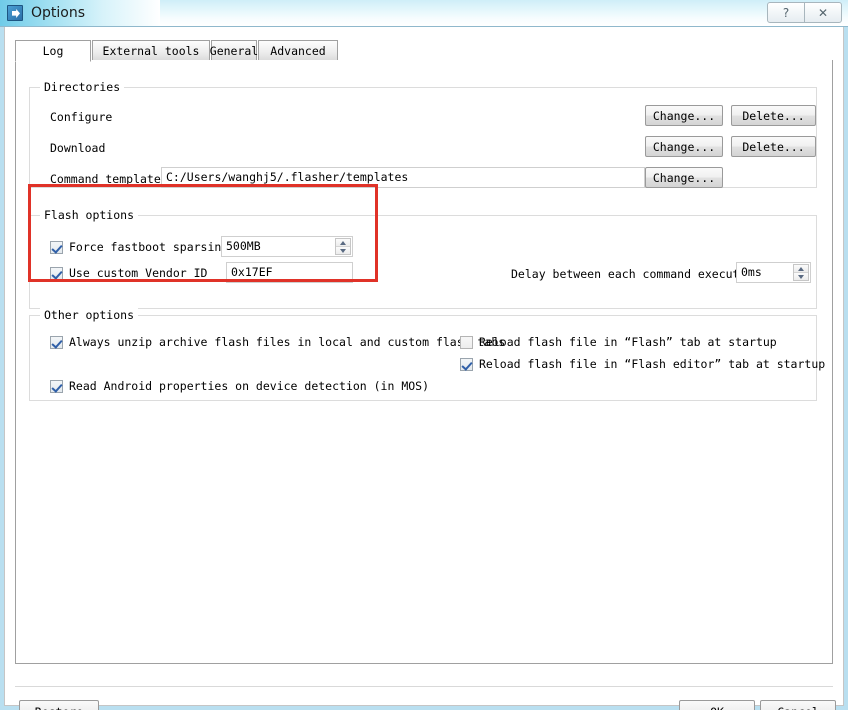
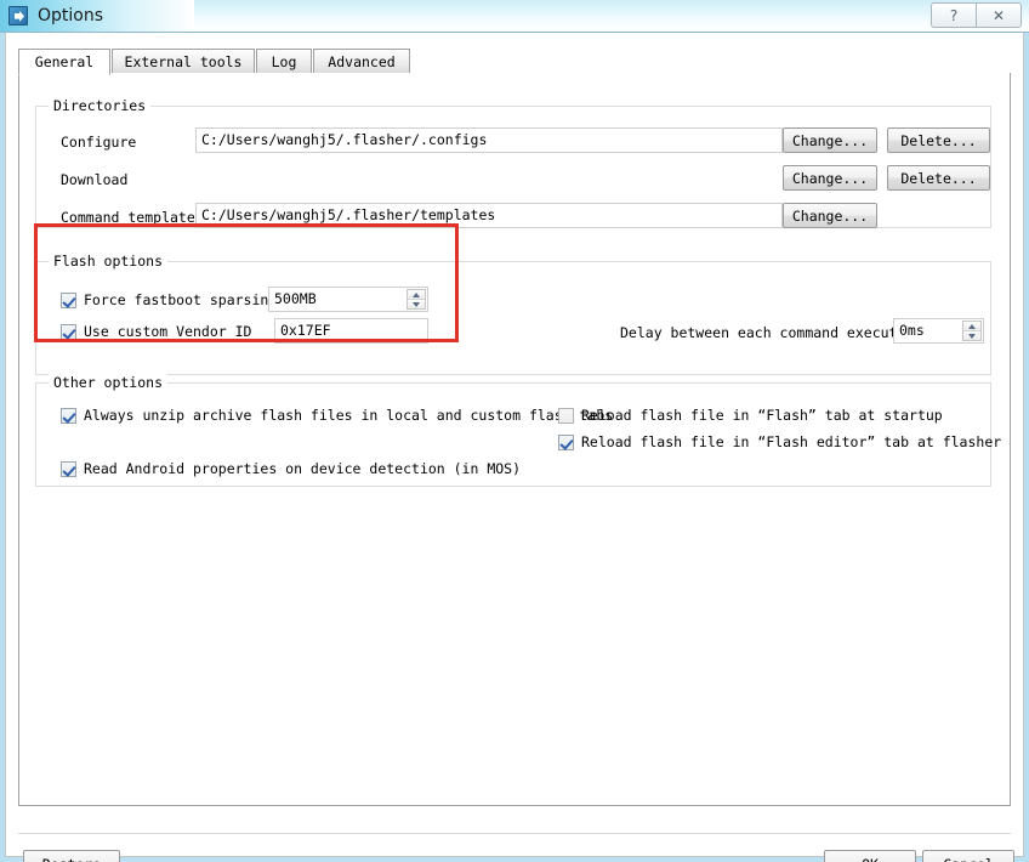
  Options
  ?
  ✕
- Log
+ General
  External tools
- General
+ Log
  Advanced
  Directories
  Configure
+ C:/Users/wanghj5/.flasher/.configs
  Change...
  Delete...
  Download
  Change...
  Delete...
  Command template
  C:/Users/wanghj5/.flasher/templates
  Change...
  Flash options
  Force fastboot sparsin
  500MB
  Use custom Vendor ID
  0x17EF
  Delay between each command execu
  0ms
  Other options
  Always unzip archive flash files in local and custom fla tabs
  Read Android properties on device detection (in MOS)
  Reload flash file in “Flash” tab at startup
- Reload flash file in “Flash editor” tab at startup
+ Reload flash file in “Flash editor” tab at flasher
